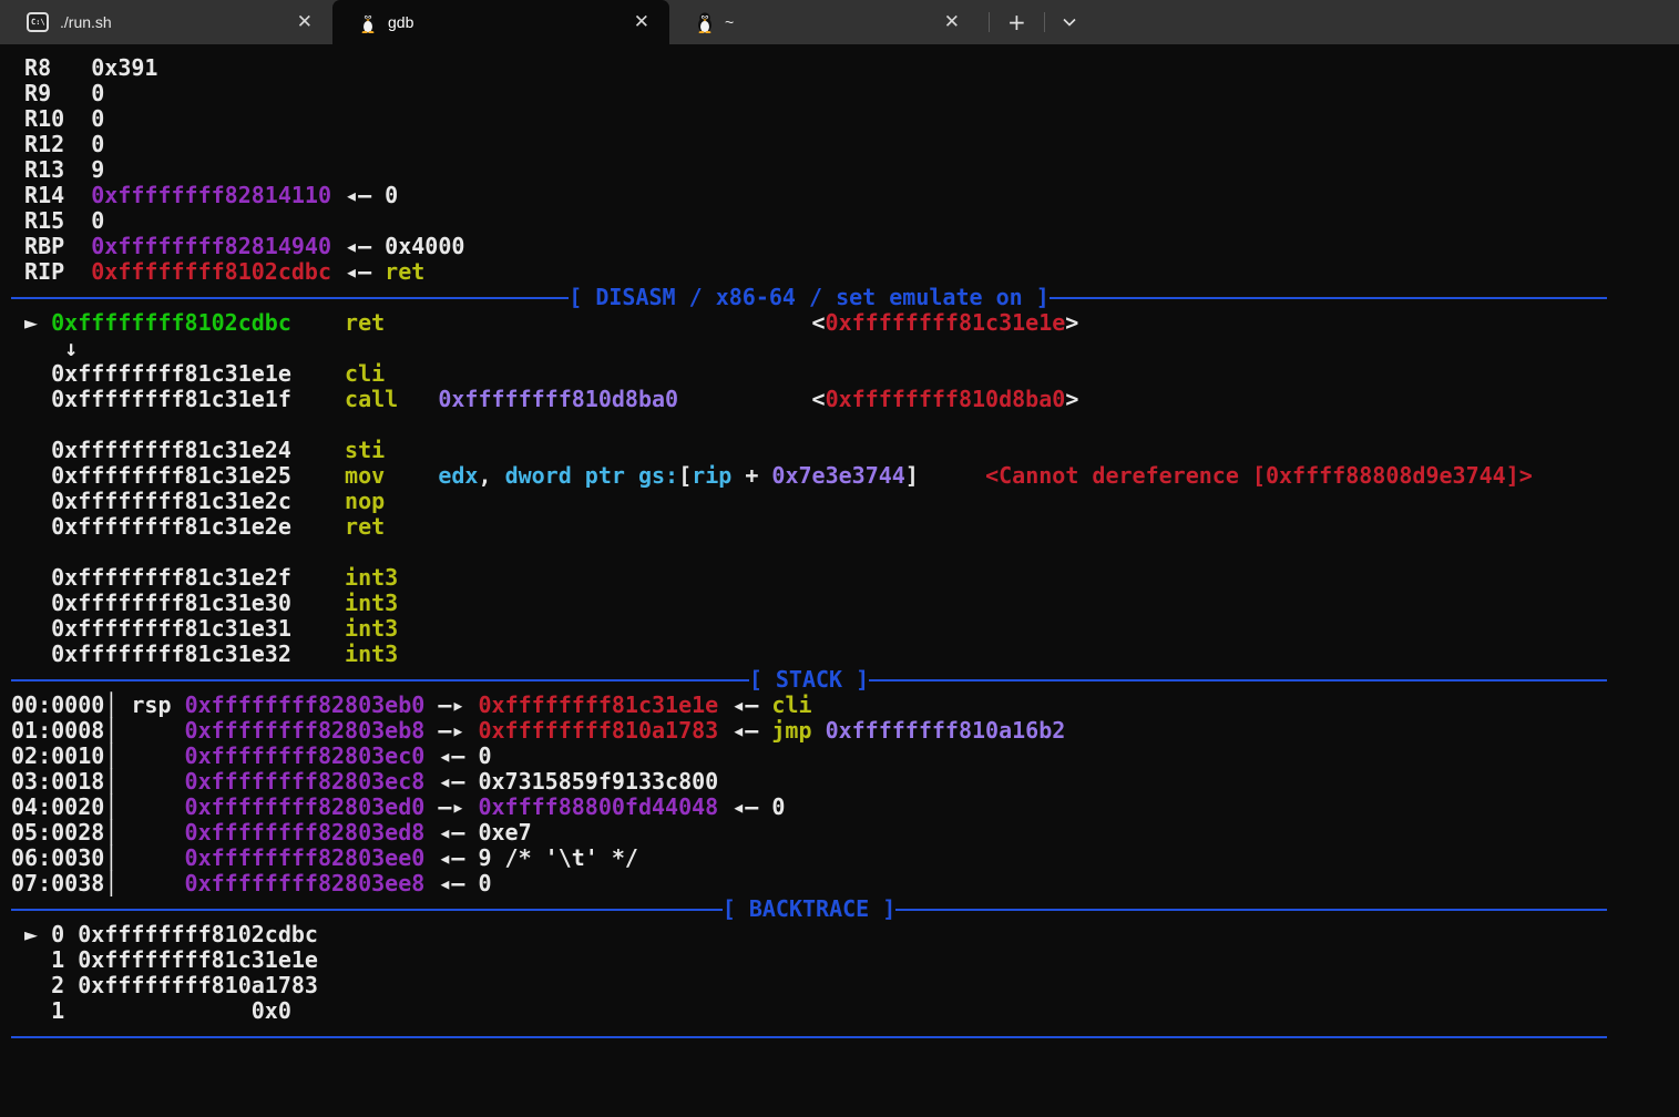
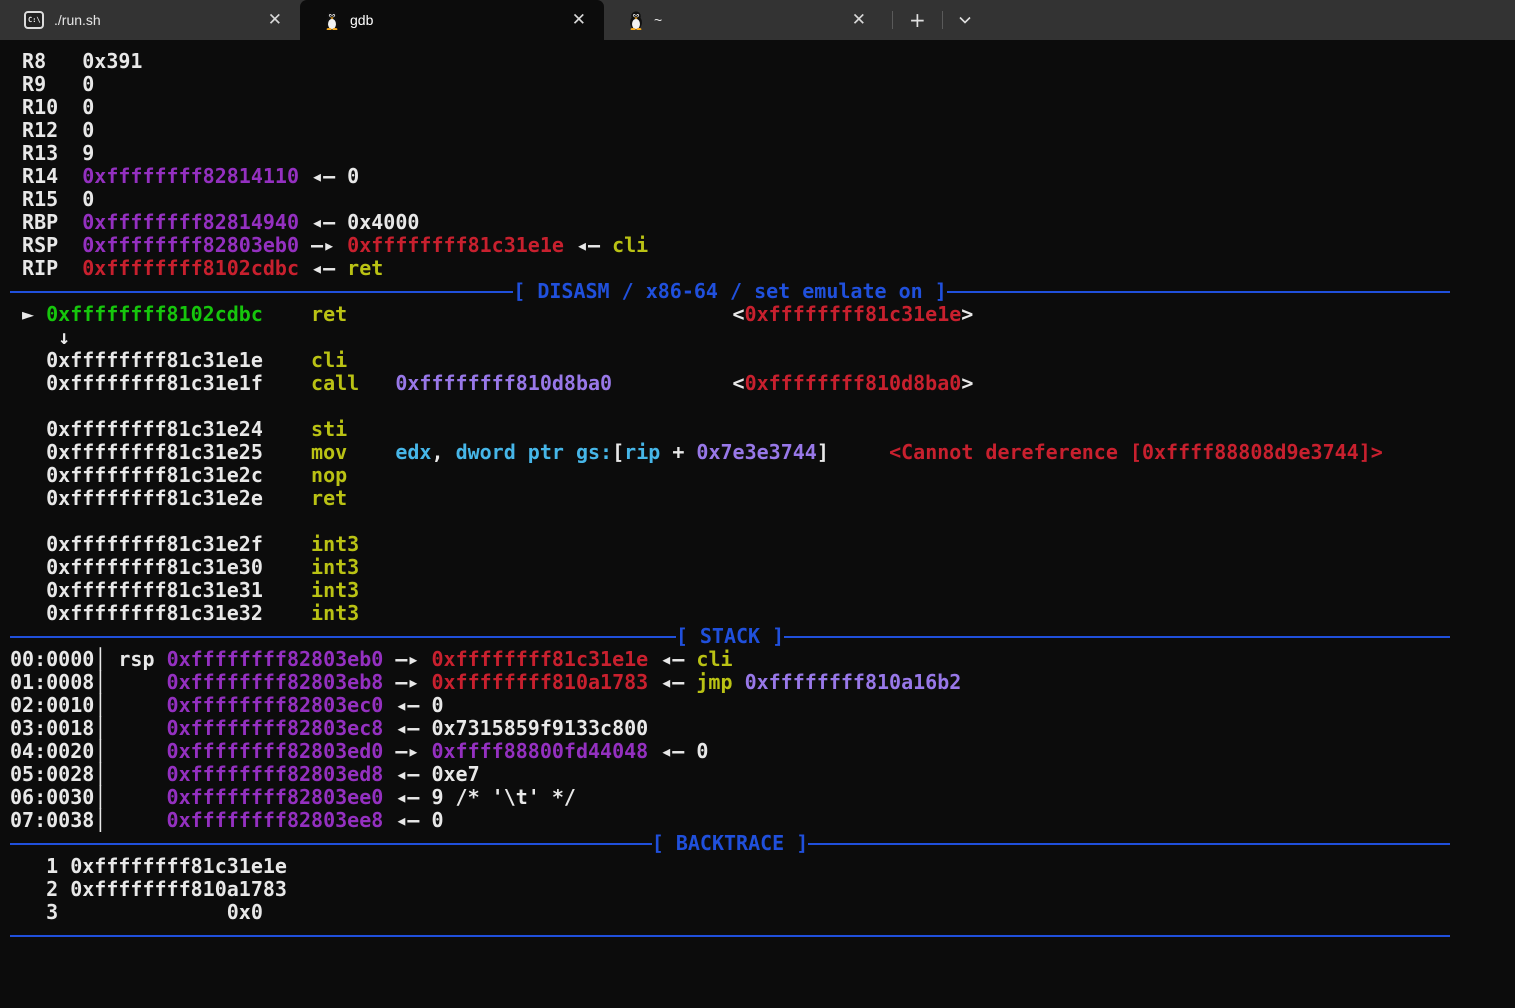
  C:\
  ./run.sh
  ✕
  gdb
  ✕
  ~
  ✕
  +
  R8 0x391
  R9 0
  R10 0
  R12 0
  R13 9
  R14 0xffffffff82814110 ◂— 0
  R15 0
  RBP 0xffffffff82814940 ◂— 0x4000
+ RSP 0xffffffff82803eb0 —▸ 0xffffffff81c31e1e ◂— cli
  RIP 0xffffffff8102cdbc ◂— ret
  [ DISASM / x86-64 / set emulate on ]
  ► 0xffffffff8102cdbc ret <0xffffffff81c31e1e>
  ↓
  0xffffffff81c31e1e cli
  0xffffffff81c31e1f call 0xffffffff810d8ba0 <0xffffffff810d8ba0>
  0xffffffff81c31e24 sti
  0xffffffff81c31e25 mov edx, dword ptr gs:[rip + 0x7e3e3744] <Cannot dereference [0xffff88808d9e3744]>
  0xffffffff81c31e2c nop
  0xffffffff81c31e2e ret
  0xffffffff81c31e2f int3
  0xffffffff81c31e30 int3
  0xffffffff81c31e31 int3
  0xffffffff81c31e32 int3
  [ STACK ]
  00:0000│ rsp 0xffffffff82803eb0 —▸ 0xffffffff81c31e1e ◂— cli
  01:0008│ 0xffffffff82803eb8 —▸ 0xffffffff810a1783 ◂— jmp 0xffffffff810a16b2
  02:0010│ 0xffffffff82803ec0 ◂— 0
  03:0018│ 0xffffffff82803ec8 ◂— 0x7315859f9133c800
  04:0020│ 0xffffffff82803ed0 —▸ 0xffff88800fd44048 ◂— 0
  05:0028│ 0xffffffff82803ed8 ◂— 0xe7
  06:0030│ 0xffffffff82803ee0 ◂— 9 /* '\t' */
  07:0038│ 0xffffffff82803ee8 ◂— 0
  [ BACKTRACE ]
- ► 0 0xffffffff8102cdbc
  1 0xffffffff81c31e1e
  2 0xffffffff810a1783
- 1 0x0
+ 3 0x0
